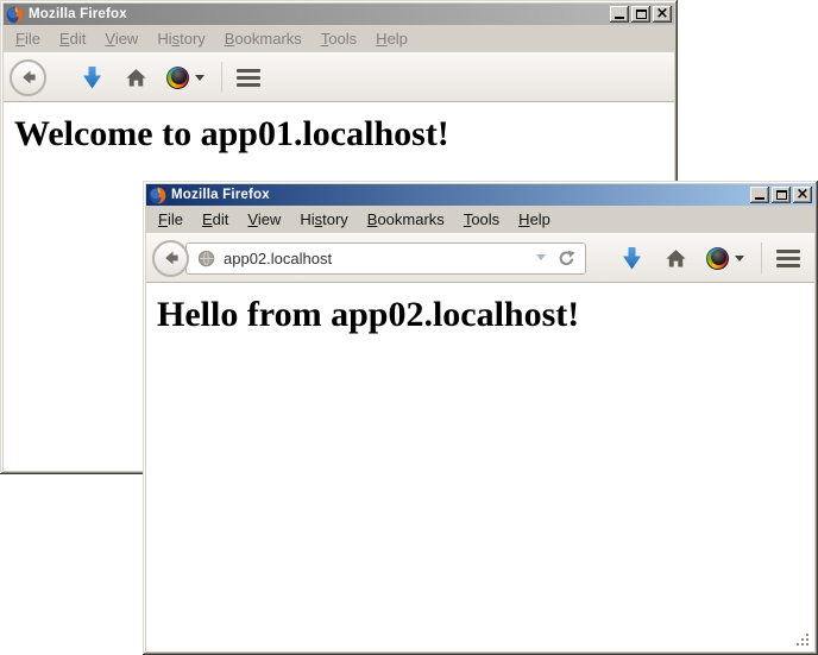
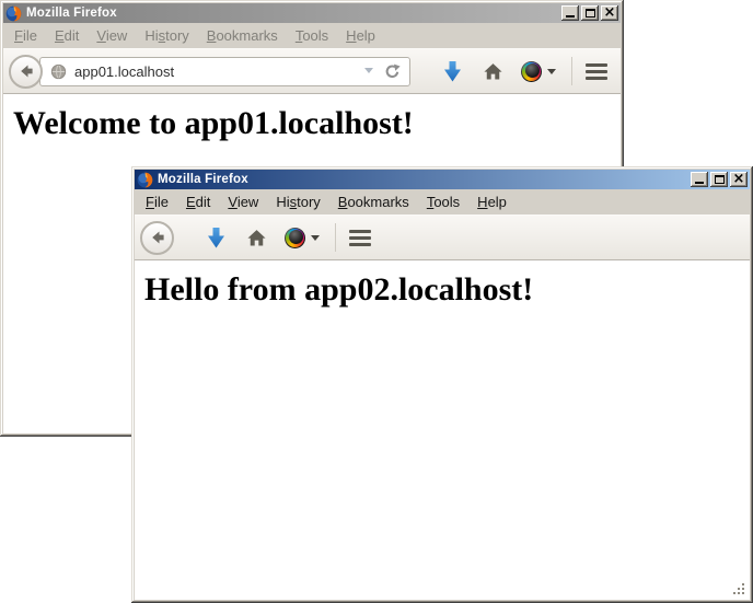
  Mozilla Firefox
  ×
  File
  Edit
  View
  History
  Bookmarks
  Tools
  Help
+ app01.localhost
  Welcome to app01.localhost!
  Mozilla Firefox
  ×
  File
  Edit
  View
  History
  Bookmarks
  Tools
  Help
- app02.localhost
  Hello from app02.localhost!
